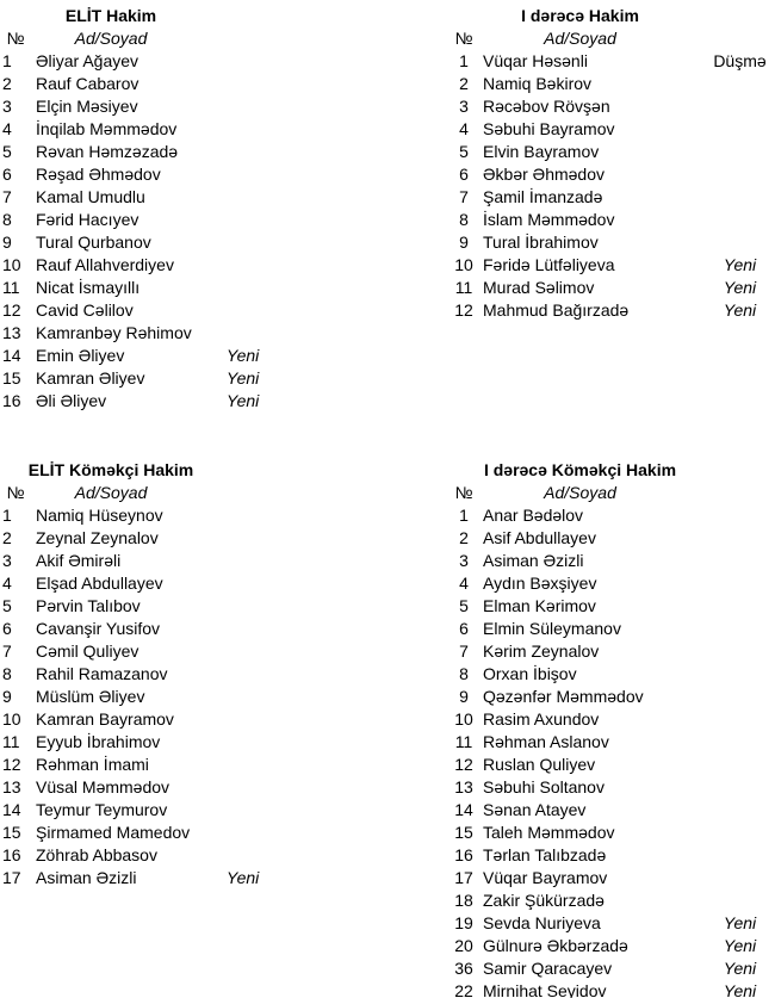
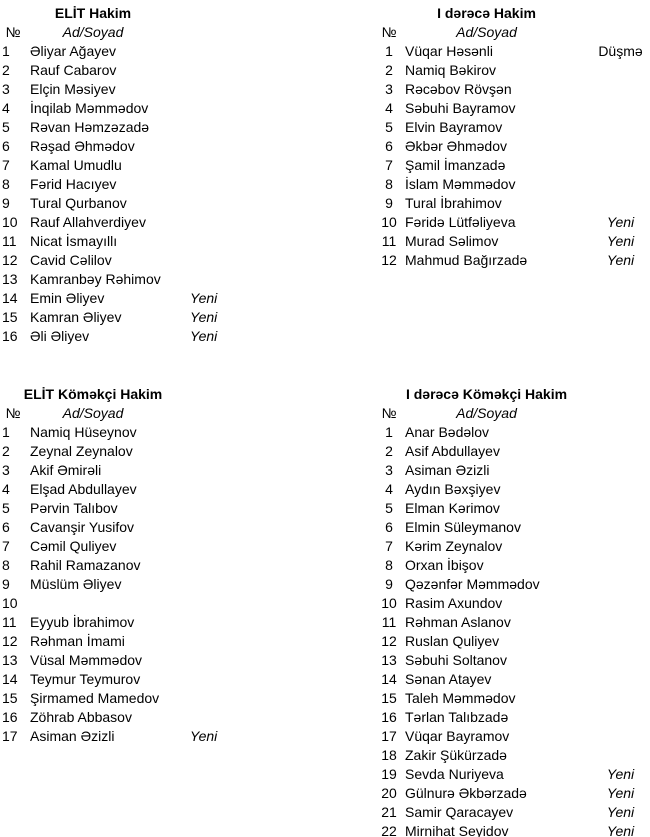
  ELİT Hakim
  №
  Ad/Soyad
  1
  Əliyar Ağayev
  2
  Rauf Cabarov
  3
  Elçin Məsiyev
  4
  İnqilab Məmmədov
  5
  Rəvan Həmzəzadə
  6
  Rəşad Əhmədov
  7
  Kamal Umudlu
  8
  Fərid Hacıyev
  9
  Tural Qurbanov
  10
  Rauf Allahverdiyev
  11
  Nicat İsmayıllı
  12
  Cavid Cəlilov
  13
  Kamranbəy Rəhimov
  14
  Emin Əliyev
  Yeni
  15
  Kamran Əliyev
  Yeni
  16
  Əli Əliyev
  Yeni
  I dərəcə Hakim
  №
  Ad/Soyad
  1
  Vüqar Həsənli
  Düşmə
  2
  Namiq Bəkirov
  3
  Rəcəbov Rövşən
  4
  Səbuhi Bayramov
  5
  Elvin Bayramov
  6
  Əkbər Əhmədov
  7
  Şamil İmanzadə
  8
  İslam Məmmədov
  9
  Tural İbrahimov
  10
  Fəridə Lütfəliyeva
  Yeni
  11
  Murad Səlimov
  Yeni
  12
  Mahmud Bağırzadə
  Yeni
  ELİT Köməkçi Hakim
  №
  Ad/Soyad
  1
  Namiq Hüseynov
  2
  Zeynal Zeynalov
  3
  Akif Əmirəli
  4
  Elşad Abdullayev
  5
  Pərvin Talıbov
  6
  Cavanşir Yusifov
  7
  Cəmil Quliyev
  8
  Rahil Ramazanov
  9
  Müslüm Əliyev
  10
- Kamran Bayramov
  11
  Eyyub İbrahimov
  12
  Rəhman İmami
  13
  Vüsal Məmmədov
  14
  Teymur Teymurov
  15
  Şirmamed Mamedov
  16
  Zöhrab Abbasov
  17
  Asiman Əzizli
  Yeni
  I dərəcə Köməkçi Hakim
  №
  Ad/Soyad
  1
  Anar Bədəlov
  2
  Asif Abdullayev
  3
  Asiman Əzizli
  4
  Aydın Bəxşiyev
  5
  Elman Kərimov
  6
  Elmin Süleymanov
  7
  Kərim Zeynalov
  8
  Orxan İbişov
  9
  Qəzənfər Məmmədov
  10
  Rasim Axundov
  11
  Rəhman Aslanov
  12
  Ruslan Quliyev
  13
  Səbuhi Soltanov
  14
  Sənan Atayev
  15
  Taleh Məmmədov
  16
  Tərlan Talıbzadə
  17
  Vüqar Bayramov
  18
  Zakir Şükürzadə
  19
  Sevda Nuriyeva
  Yeni
  20
  Gülnurə Əkbərzadə
  Yeni
- 36
+ 21
  Samir Qaracayev
  Yeni
  22
  Mirnihat Seyidov
  Yeni
